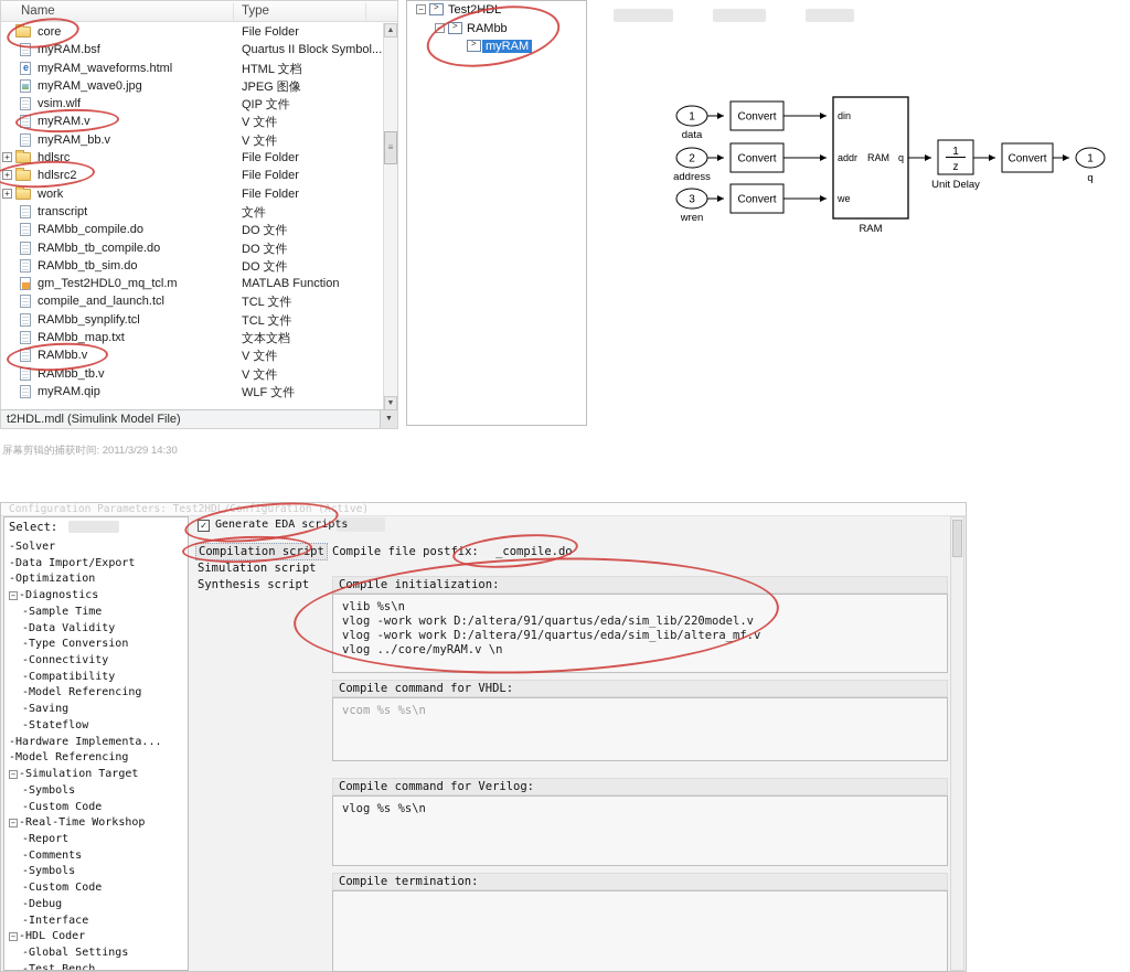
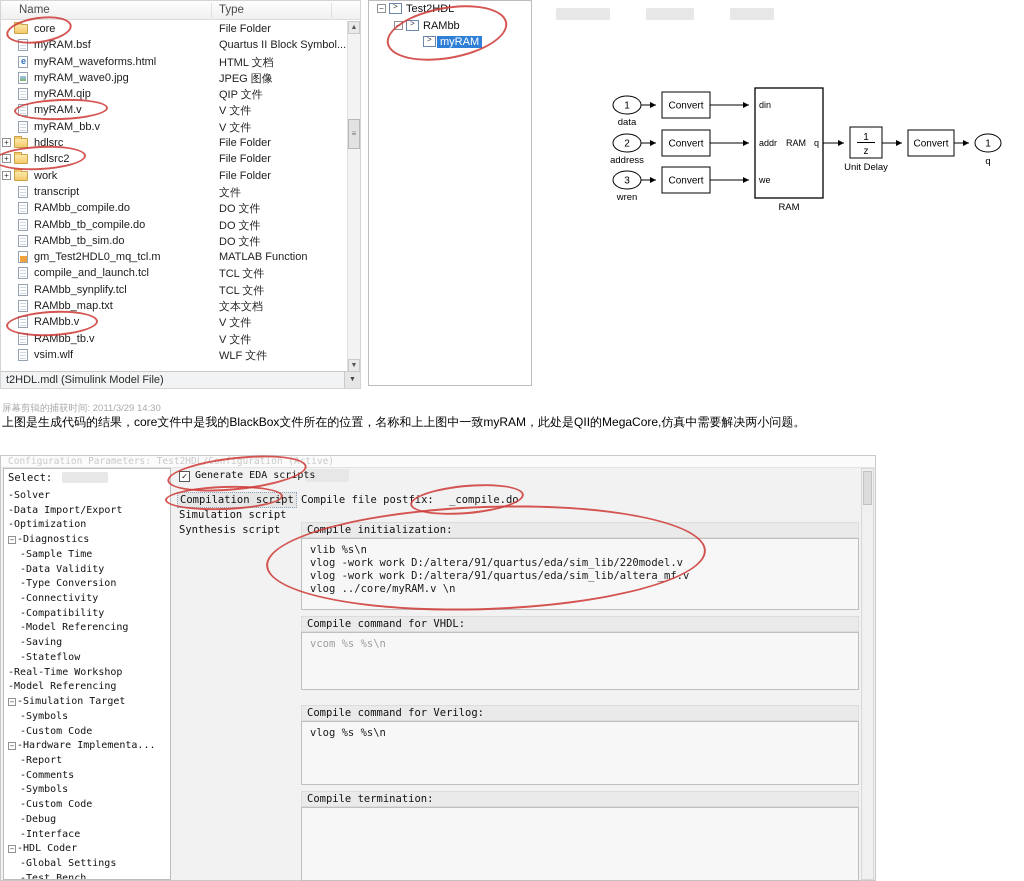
  Name
  Type
  core
  File Folder
  myRAM.bsf
  Quartus II Block Symbol...
  myRAM_waveforms.html
  HTML 文档
  myRAM_wave0.jpg
  JPEG 图像
- vsim.wlf
+ myRAM.qip
  QIP 文件
  myRAM.v
  V 文件
  myRAM_bb.v
  V 文件
  +
  hdlsrc
  File Folder
  +
  hdlsrc2
  File Folder
  +
  work
  File Folder
  transcript
  文件
  RAMbb_compile.do
  DO 文件
  RAMbb_tb_compile.do
  DO 文件
  RAMbb_tb_sim.do
  DO 文件
  gm_Test2HDL0_mq_tcl.m
  MATLAB Function
  compile_and_launch.tcl
  TCL 文件
  RAMbb_synplify.tcl
  TCL 文件
  RAMbb_map.txt
  文本文档
  RAMbb.v
  V 文件
  RAMbb_tb.v
  V 文件
- myRAM.qip
+ vsim.wlf
  WLF 文件
  ≡
  t2HDL.mdl (Simulink Model File)
  −
  Test2HDL
  −
  RAMbb
  myRAM
  1
  data
  Convert
  2
  address
  Convert
  3
  wren
  Convert
  din
  addr
  we
  RAM
  q
  RAM
  1
  z
  Unit Delay
  Convert
  1
  q
  屏幕剪辑的捕获时间: 2011/3/29 14:30
+ 上图是生成代码的结果，core文件中是我的BlackBox文件所在的位置，名称和上上图中一致myRAM，此处是QII的MegaCore,仿真中需要解决两小问题。
  Configuration Parameters: Test2HDL/Configuration (Active)
  Select:
  -Solver
  -Data Import/Export
  -Optimization
  − -Diagnostics
  -Sample Time
  -Data Validity
  -Type Conversion
  -Connectivity
  -Compatibility
  -Model Referencing
  -Saving
  -Stateflow
- -Hardware Implementa...
+ -Real-Time Workshop
  -Model Referencing
  − -Simulation Target
  -Symbols
  -Custom Code
- − -Real-Time Workshop
+ − -Hardware Implementa...
  -Report
  -Comments
  -Symbols
  -Custom Code
  -Debug
  -Interface
  − -HDL Coder
  -Global Settings
  -Test Bench
  ✓
  Generate EDA scripts
  Compilation script
  Simulation script
  Synthesis script
  Compile file postfix: _compile.do
  Compile initialization:
  vlib %s\n
  vlog -work work D:/altera/91/quartus/eda/sim_lib/220model.v
  vlog -work work D:/altera/91/quartus/eda/sim_lib/altera_mf.v
  vlog ../core/myRAM.v \n
  Compile command for VHDL:
  vcom %s %s\n
  Compile command for Verilog:
  vlog %s %s\n
  Compile termination:
